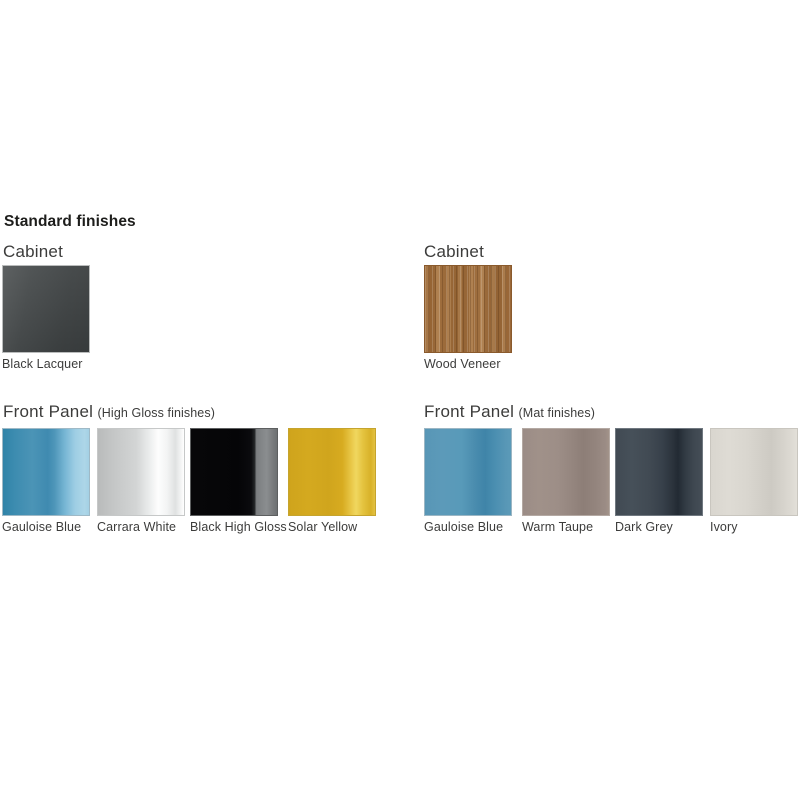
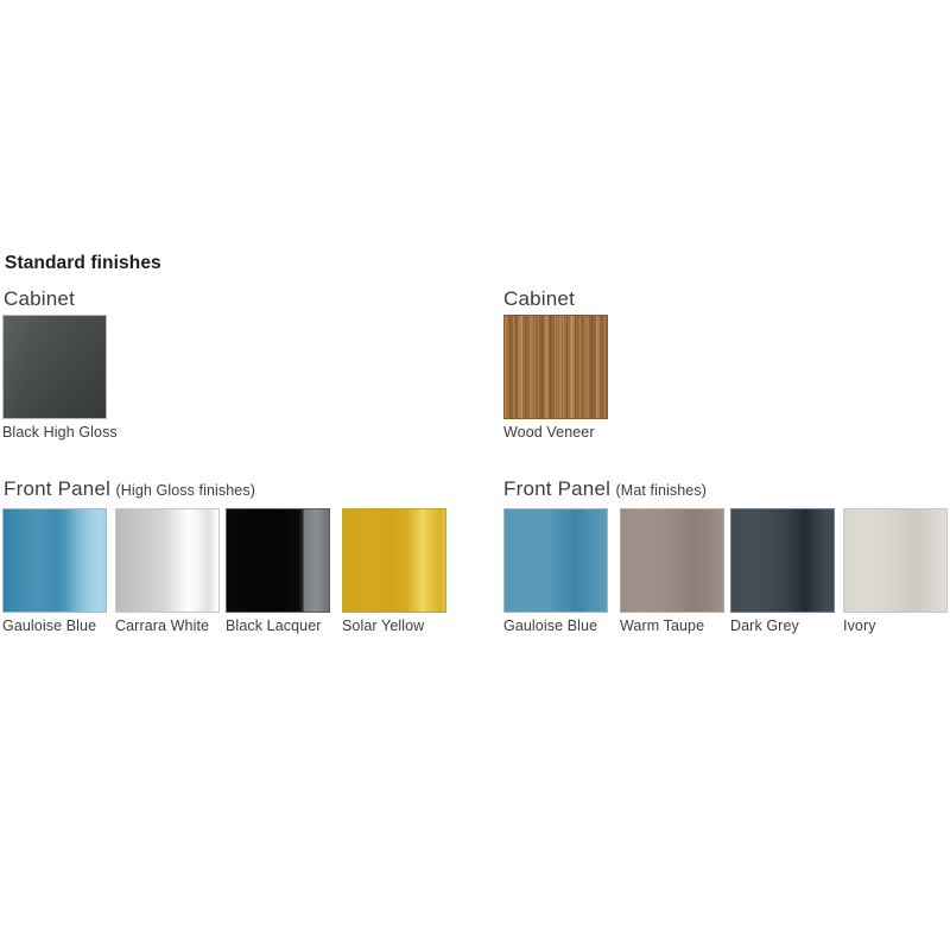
  Standard finishes
  Cabinet
- Black Lacquer
+ Black High Gloss
  Cabinet
  Wood Veneer
  Front Panel (High Gloss finishes)
  Gauloise Blue
  Carrara White
- Black High Gloss
+ Black Lacquer
  Solar Yellow
  Front Panel (Mat finishes)
  Gauloise Blue
  Warm Taupe
  Dark Grey
  Ivory
